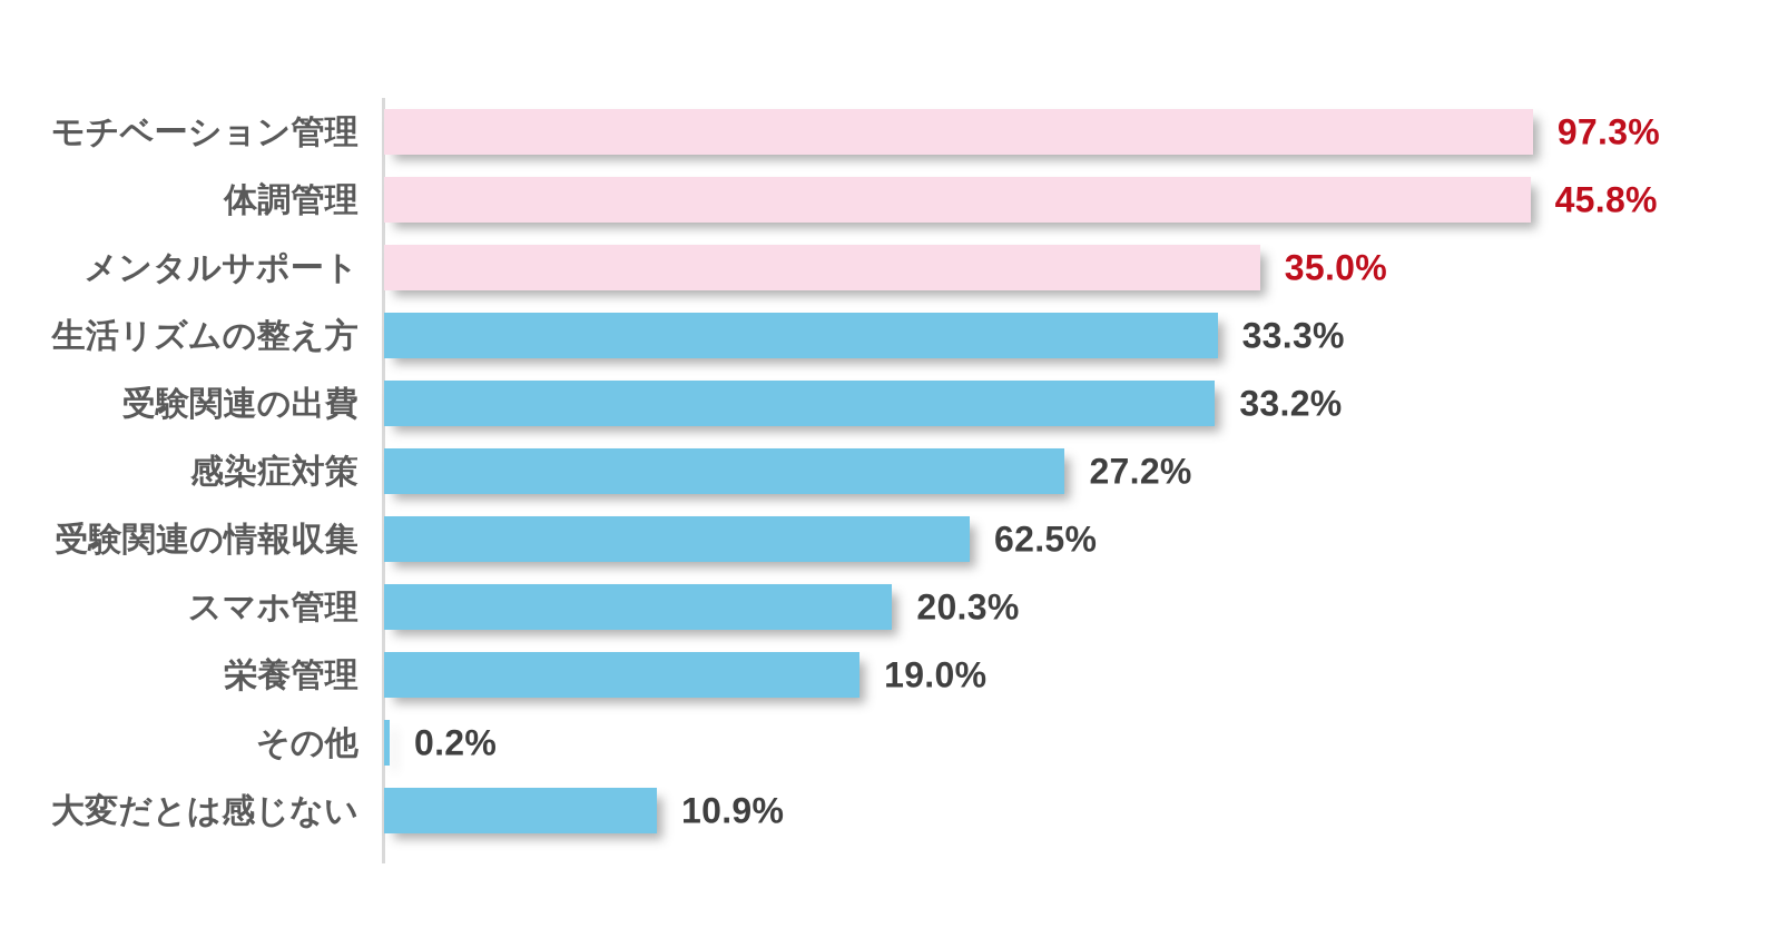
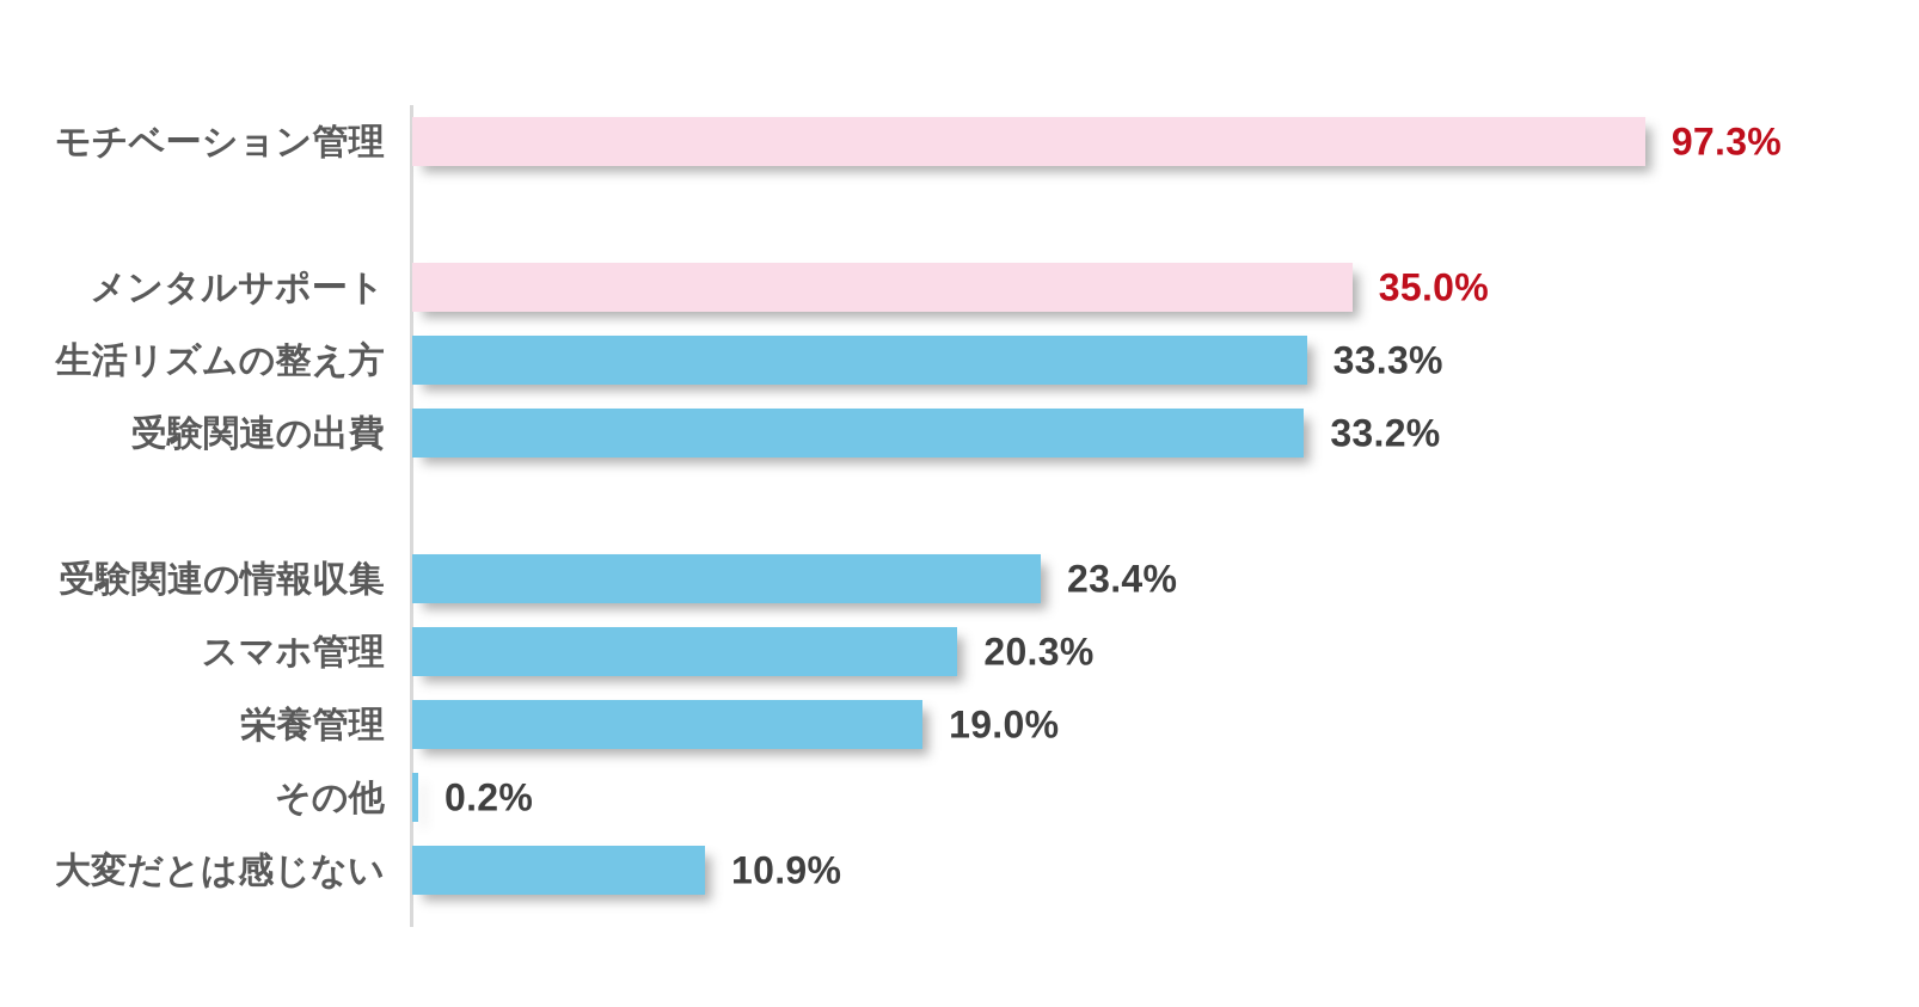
  モチベーション管理
  97.3%
- 体調管理
- 45.8%
  メンタルサポート
  35.0%
  生活リズムの整え方
  33.3%
  受験関連の出費
  33.2%
- 感染症対策
- 27.2%
  受験関連の情報収集
- 62.5%
+ 23.4%
  スマホ管理
  20.3%
  栄養管理
  19.0%
  その他
  0.2%
  大変だとは感じない
  10.9%
